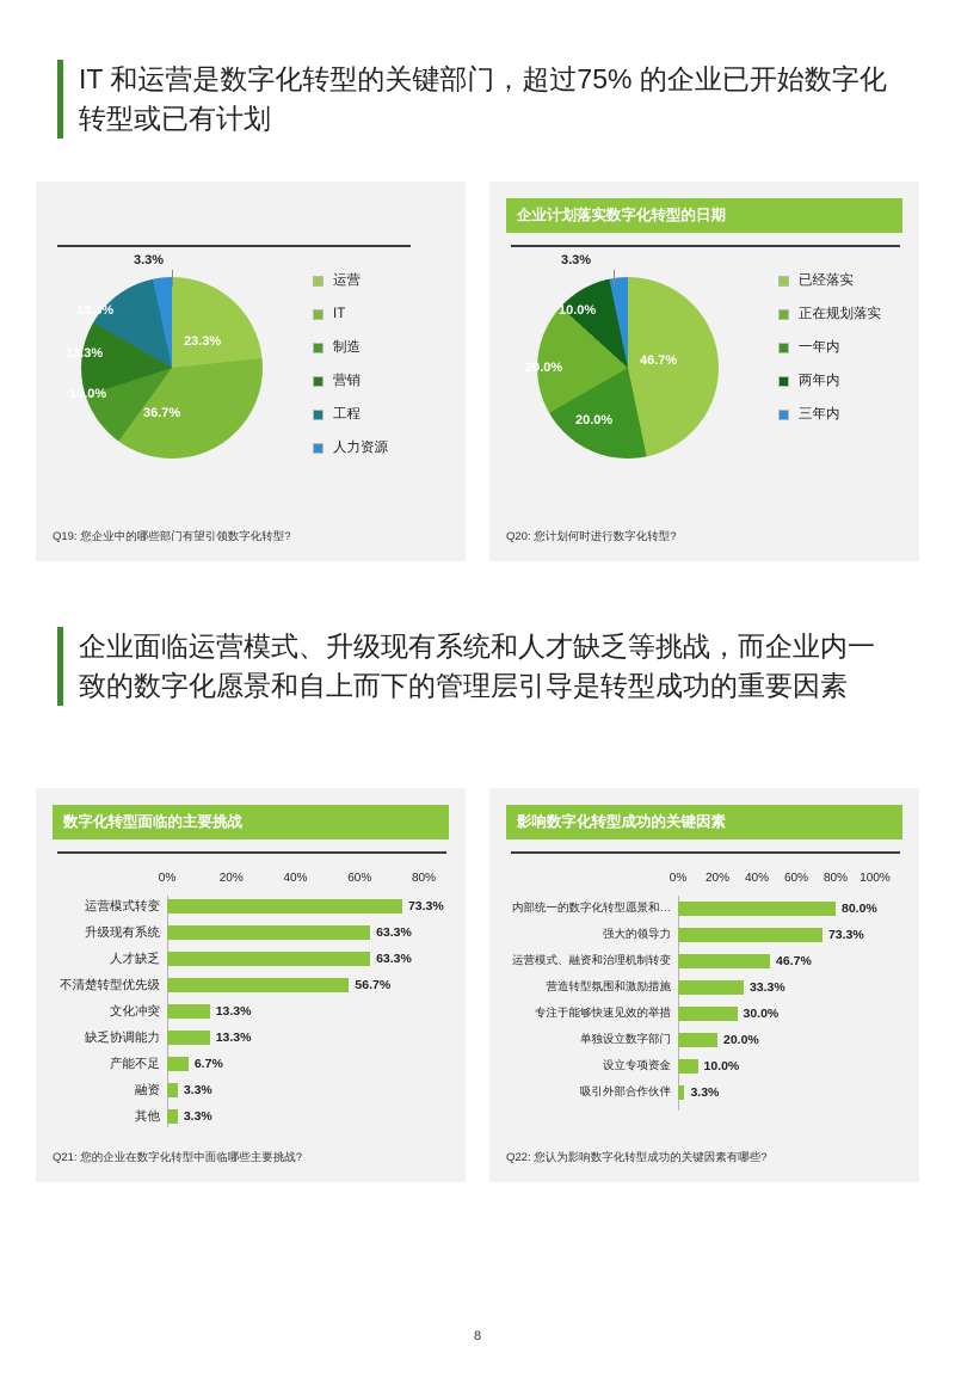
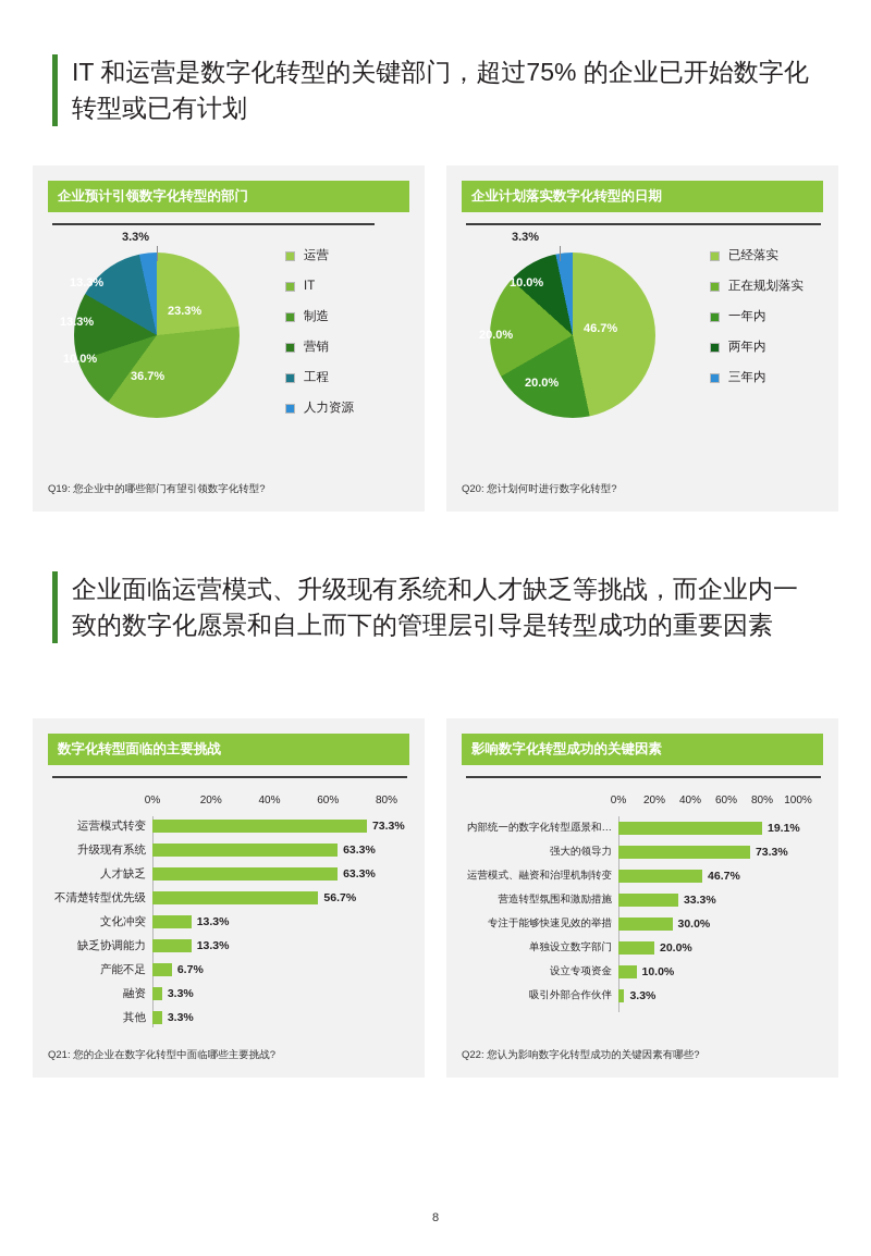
  IT 和运营是数字化转型的关键部门，超过75% 的企业已开始数字化转型或已有计划
+ 企业预计引领数字化转型的部门
  3.3%
  23.3%
  36.7%
  10.0%
  13.3%
  13.3%
  运营
  IT
  制造
  营销
  工程
  人力资源
  Q19: 您企业中的哪些部门有望引领数字化转型?
  企业计划落实数字化转型的日期
  3.3%
  46.7%
  20.0%
  20.0%
  10.0%
  已经落实
  正在规划落实
  一年内
  两年内
  三年内
  Q20: 您计划何时进行数字化转型?
  企业面临运营模式、升级现有系统和人才缺乏等挑战，而企业内一致的数字化愿景和自上而下的管理层引导是转型成功的重要因素
  数字化转型面临的主要挑战
  0%
  20%
  40%
  60%
  80%
  运营模式转变
  73.3%
  升级现有系统
  63.3%
  人才缺乏
  63.3%
  不清楚转型优先级
  56.7%
  文化冲突
  13.3%
  缺乏协调能力
  13.3%
  产能不足
  6.7%
  融资
  3.3%
  其他
  3.3%
  Q21: 您的企业在数字化转型中面临哪些主要挑战?
  影响数字化转型成功的关键因素
  0%
  20%
  40%
  60%
  80%
  100%
  内部统一的数字化转型愿景和…
- 80.0%
+ 19.1%
  强大的领导力
  73.3%
  运营模式、融资和治理机制转变
  46.7%
  营造转型氛围和激励措施
  33.3%
  专注于能够快速见效的举措
  30.0%
  单独设立数字部门
  20.0%
  设立专项资金
  10.0%
  吸引外部合作伙伴
  3.3%
  Q22: 您认为影响数字化转型成功的关键因素有哪些?
  8
